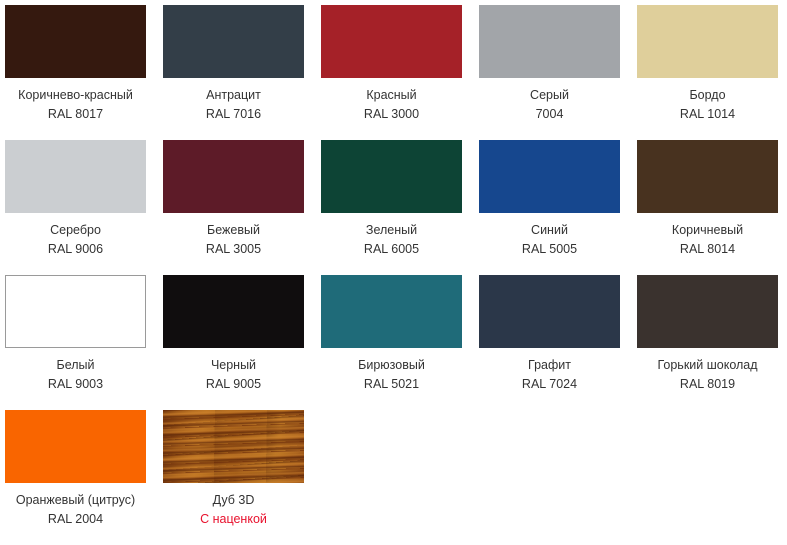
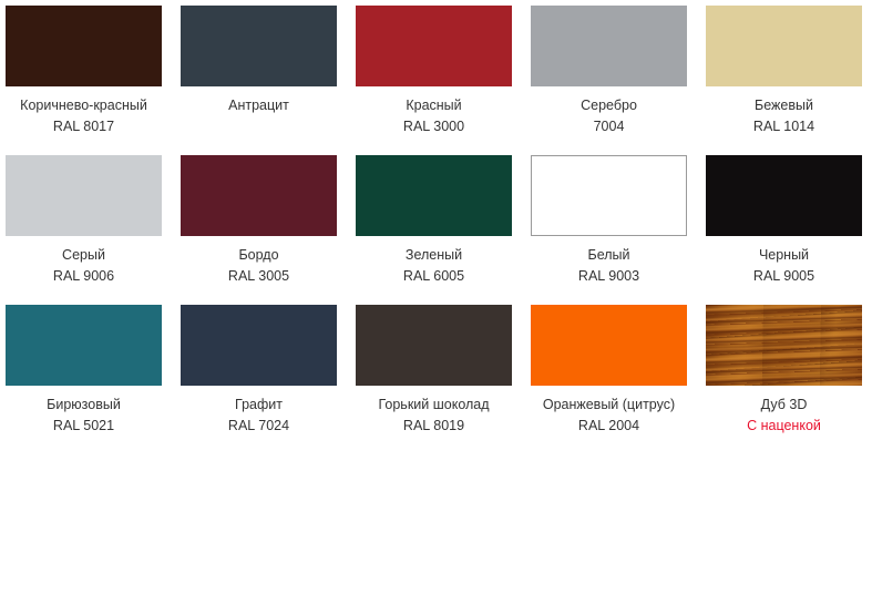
  Коричнево-красный
  RAL 8017
  Антрацит
- RAL 7016
  Красный
  RAL 3000
- Серый
+ Серебро
  7004
- Бордо
+ Бежевый
  RAL 1014
- Серебро
+ Серый
  RAL 9006
- Бежевый
+ Бордо
  RAL 3005
  Зеленый
  RAL 6005
- Синий
- RAL 5005
- Коричневый
- RAL 8014
  Белый
  RAL 9003
  Черный
  RAL 9005
  Бирюзовый
  RAL 5021
  Графит
  RAL 7024
  Горький шоколад
  RAL 8019
  Оранжевый (цитрус)
  RAL 2004
  Дуб 3D
  С наценкой
